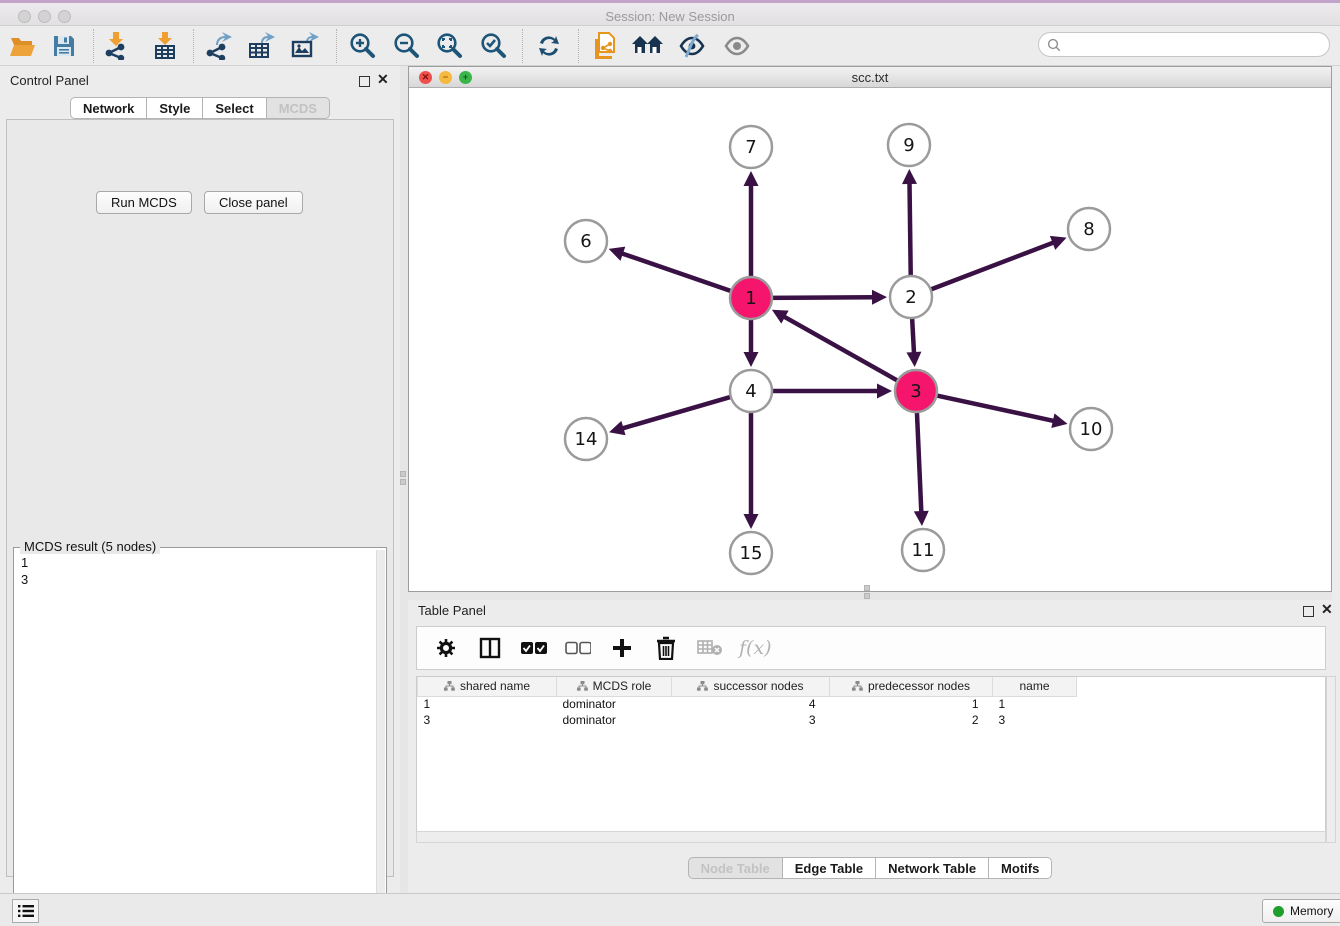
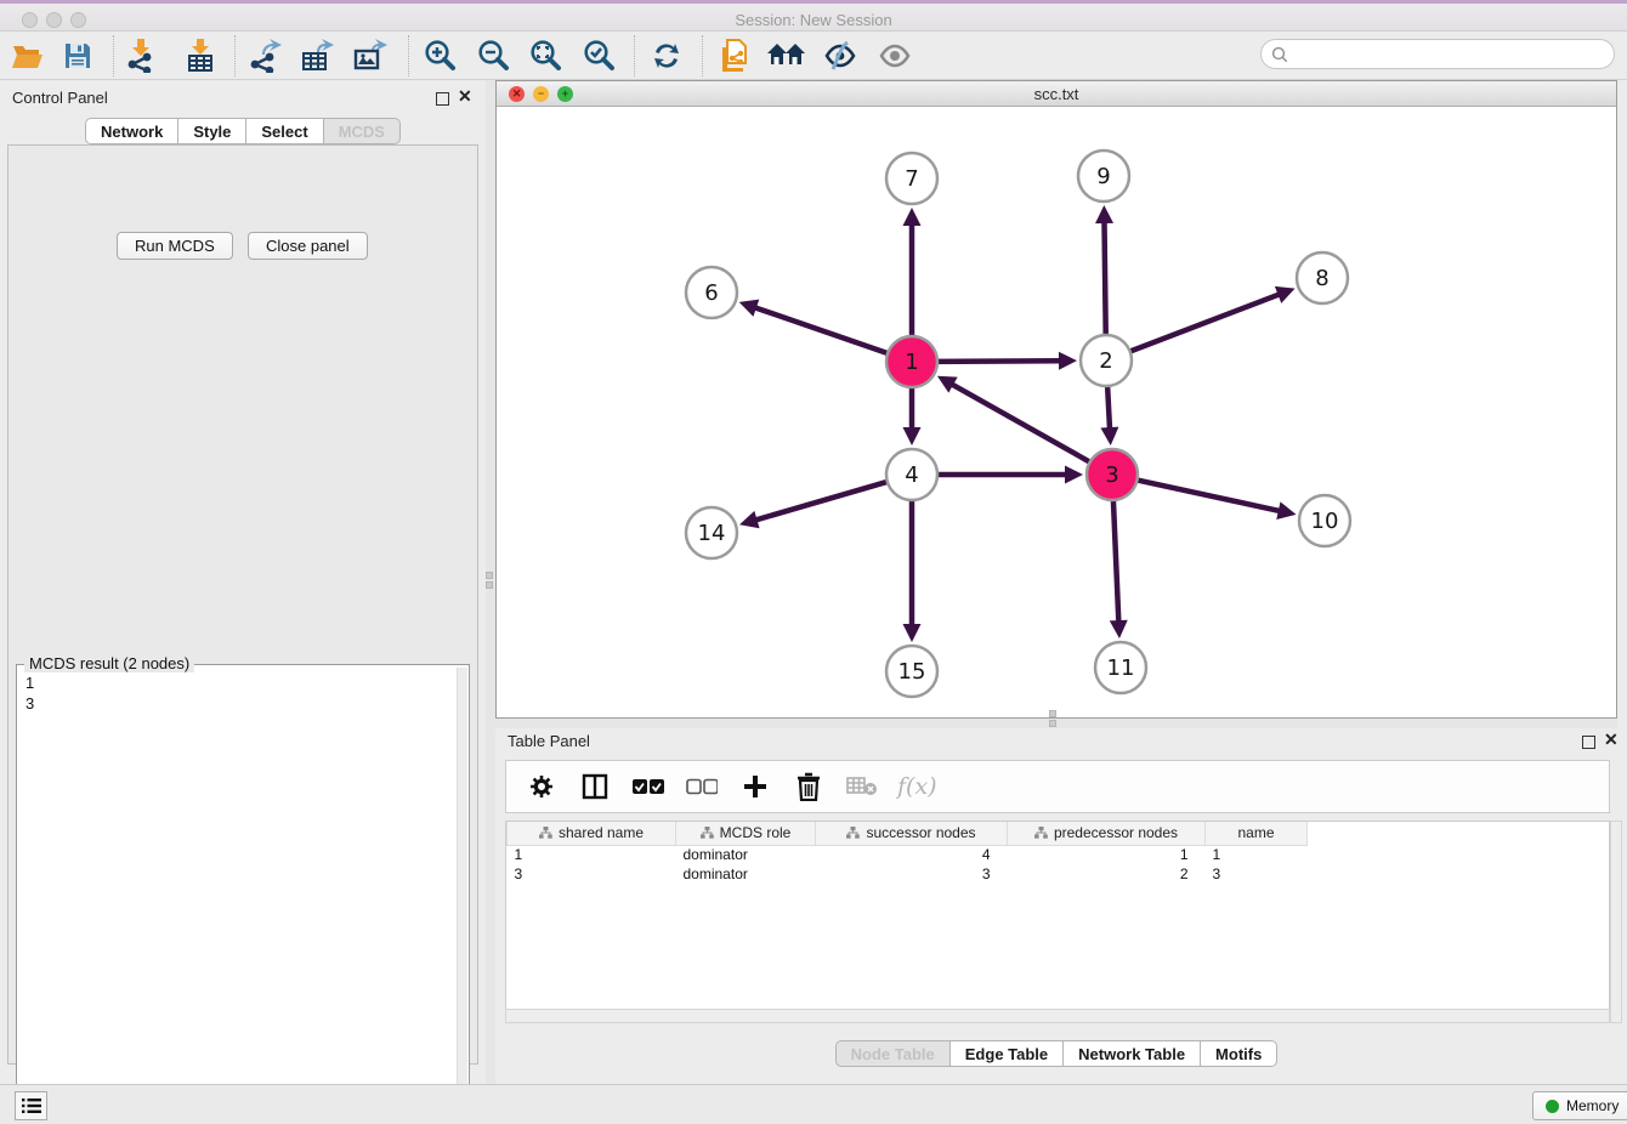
  Session: New Session
  Control Panel
  ✕
  Network
  Style
  Select
  MCDS
  Run MCDS
  Close panel
- MCDS result (5 nodes)
+ MCDS result (2 nodes)
  1
  3
  ✕
  −
  +
  scc.txt
  7
  9
  6
  8
  1
  2
  4
  3
  14
  10
  15
  11
  Table Panel
  ✕
  f(x)
  shared name	MCDS role	successor nodes	predecessor nodes	name
  1	dominator	4	1	1
  3	dominator	3	2	3
  Node Table
  Edge Table
  Network Table
  Motifs
  Memory
